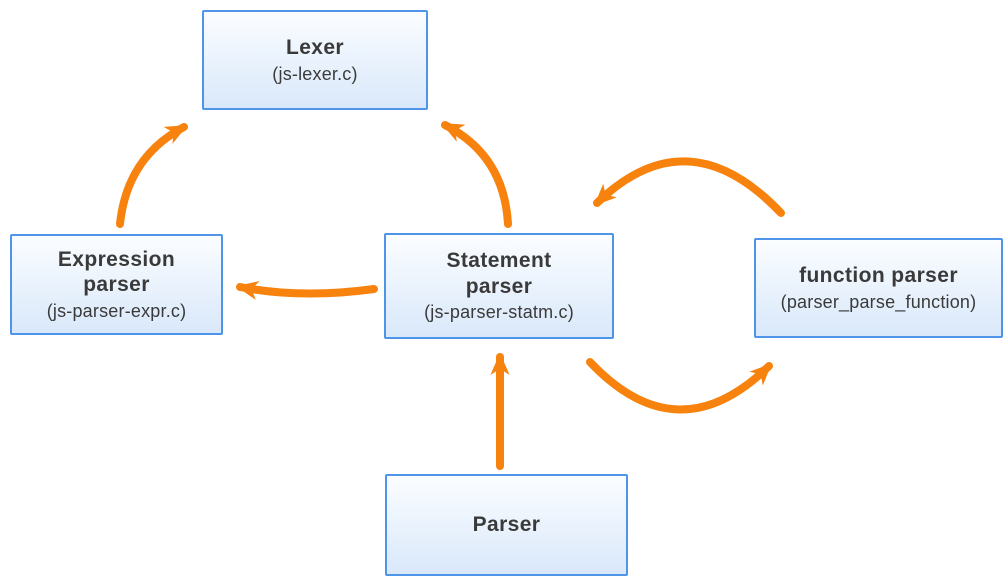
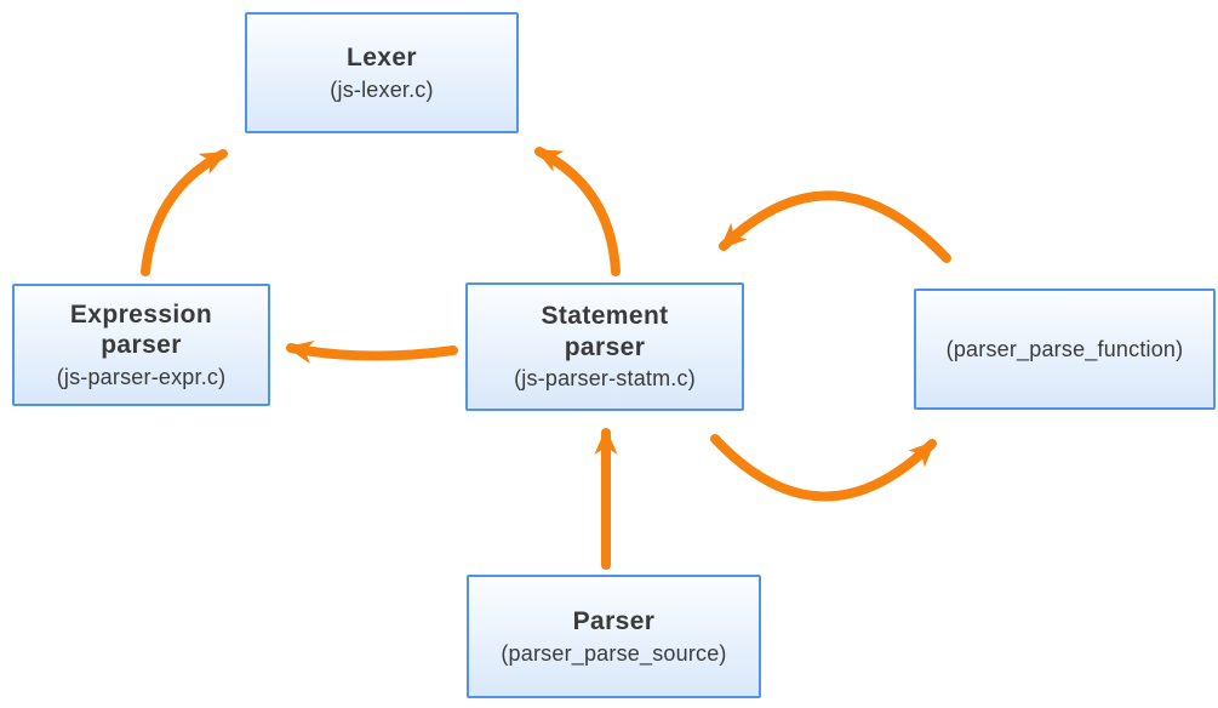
  Lexer
  (js-lexer.c)
  Expression
  parser
  (js-parser-expr.c)
  Statement
  parser
  (js-parser-statm.c)
- function parser
  (parser_parse_function)
  Parser
+ (parser_parse_source)
